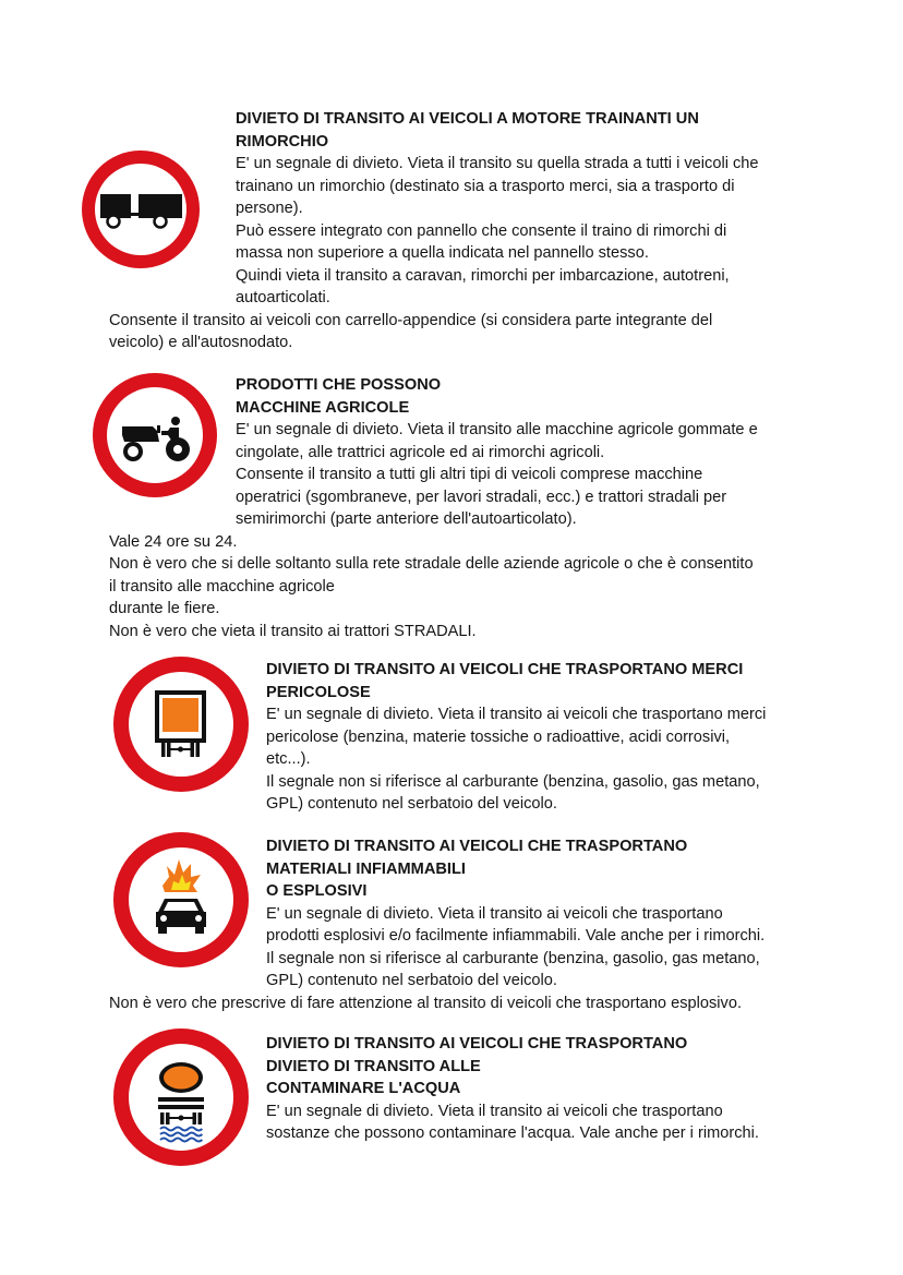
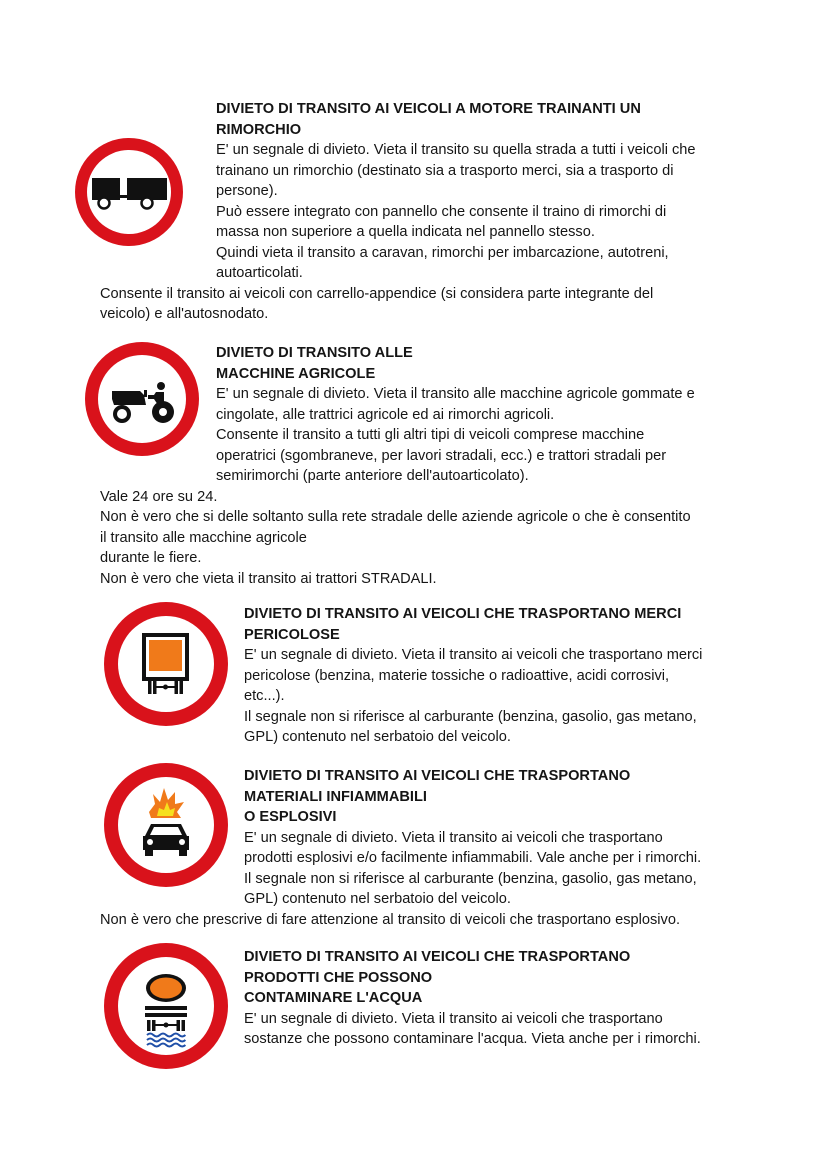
  DIVIETO DI TRANSITO AI VEICOLI A MOTORE TRAINANTI UN
  RIMORCHIO
  E' un segnale di divieto. Vieta il transito su quella strada a tutti i veicoli che
  trainano un rimorchio (destinato sia a trasporto merci, sia a trasporto di
  persone).
  Può essere integrato con pannello che consente il traino di rimorchi di
  massa non superiore a quella indicata nel pannello stesso.
  Quindi vieta il transito a caravan, rimorchi per imbarcazione, autotreni,
  autoarticolati.
  Consente il transito ai veicoli con carrello-appendice (si considera parte integrante del
  veicolo) e all'autosnodato.
- PRODOTTI CHE POSSONO
+ DIVIETO DI TRANSITO ALLE
  MACCHINE AGRICOLE
  E' un segnale di divieto. Vieta il transito alle macchine agricole gommate e
  cingolate, alle trattrici agricole ed ai rimorchi agricoli.
  Consente il transito a tutti gli altri tipi di veicoli comprese macchine
  operatrici (sgombraneve, per lavori stradali, ecc.) e trattori stradali per
  semirimorchi (parte anteriore dell'autoarticolato).
  Vale 24 ore su 24.
  Non è vero che si delle soltanto sulla rete stradale delle aziende agricole o che è consentito
  il transito alle macchine agricole
  durante le fiere.
  Non è vero che vieta il transito ai trattori STRADALI.
  DIVIETO DI TRANSITO AI VEICOLI CHE TRASPORTANO MERCI
  PERICOLOSE
  E' un segnale di divieto. Vieta il transito ai veicoli che trasportano merci
  pericolose (benzina, materie tossiche o radioattive, acidi corrosivi,
  etc...).
  Il segnale non si riferisce al carburante (benzina, gasolio, gas metano,
  GPL) contenuto nel serbatoio del veicolo.
  DIVIETO DI TRANSITO AI VEICOLI CHE TRASPORTANO
  MATERIALI INFIAMMABILI
  O ESPLOSIVI
  E' un segnale di divieto. Vieta il transito ai veicoli che trasportano
  prodotti esplosivi e/o facilmente infiammabili. Vale anche per i rimorchi.
  Il segnale non si riferisce al carburante (benzina, gasolio, gas metano,
  GPL) contenuto nel serbatoio del veicolo.
  Non è vero che prescrive di fare attenzione al transito di veicoli che trasportano esplosivo.
  DIVIETO DI TRANSITO AI VEICOLI CHE TRASPORTANO
- DIVIETO DI TRANSITO ALLE
+ PRODOTTI CHE POSSONO
  CONTAMINARE L'ACQUA
  E' un segnale di divieto. Vieta il transito ai veicoli che trasportano
- sostanze che possono contaminare l'acqua. Vale anche per i rimorchi.
+ sostanze che possono contaminare l'acqua. Vieta anche per i rimorchi.
